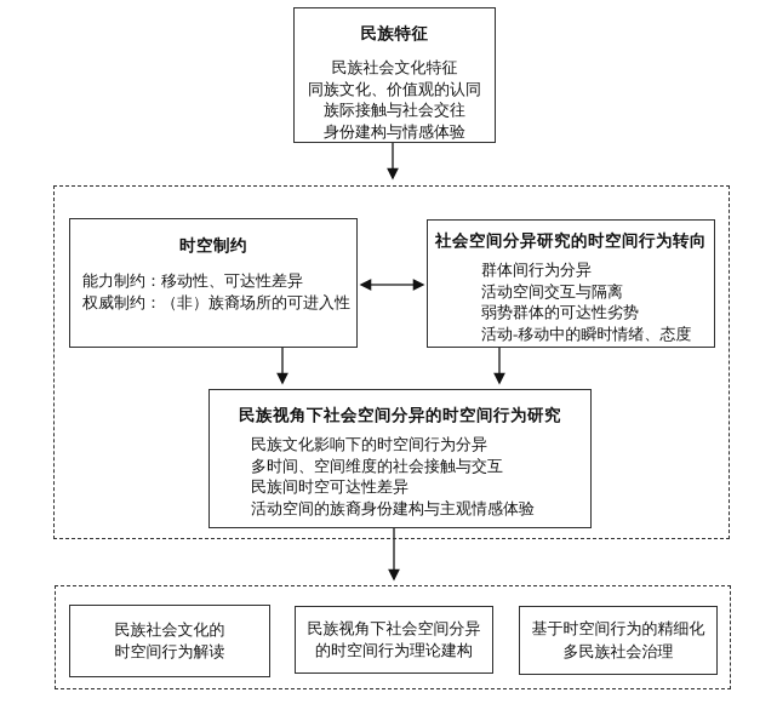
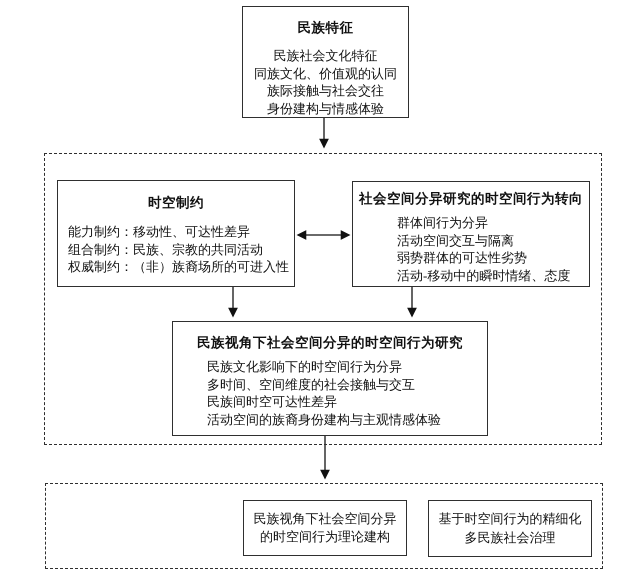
  民族特征
  民族社会文化特征
  同族文化、价值观的认同
  族际接触与社会交往
  身份建构与情感体验
  时空制约
  能力制约：移动性、可达性差异
+ 组合制约：民族、宗教的共同活动
  权威制约：（非）族裔场所的可进入性
  社会空间分异研究的时空间行为转向
  群体间行为分异
  活动空间交互与隔离
  弱势群体的可达性劣势
  活动-移动中的瞬时情绪、态度
  民族视角下社会空间分异的时空间行为研究
  民族文化影响下的时空间行为分异
  多时间、空间维度的社会接触与交互
  民族间时空可达性差异
  活动空间的族裔身份建构与主观情感体验
- 民族社会文化的
- 时空间行为解读
  民族视角下社会空间分异
  的时空间行为理论建构
  基于时空间行为的精细化
  多民族社会治理
